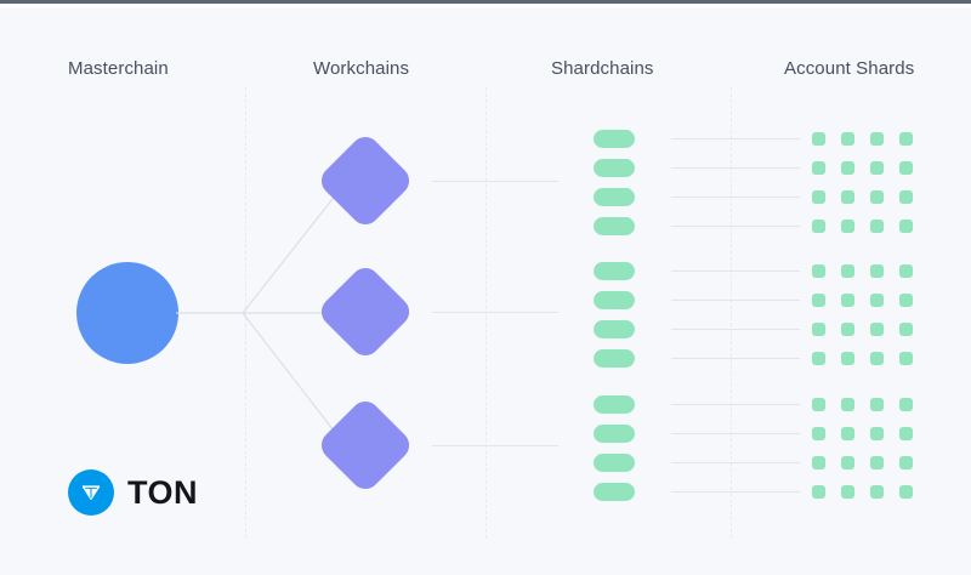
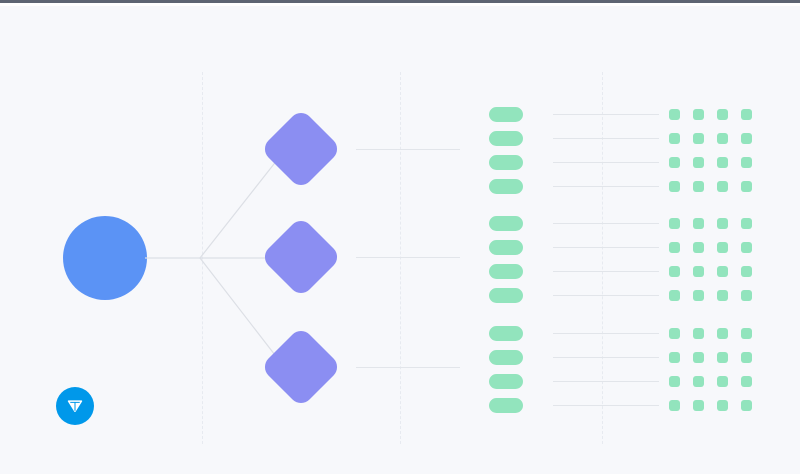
- Masterchain
- Workchains
- Shardchains
- Account Shards
- TON
